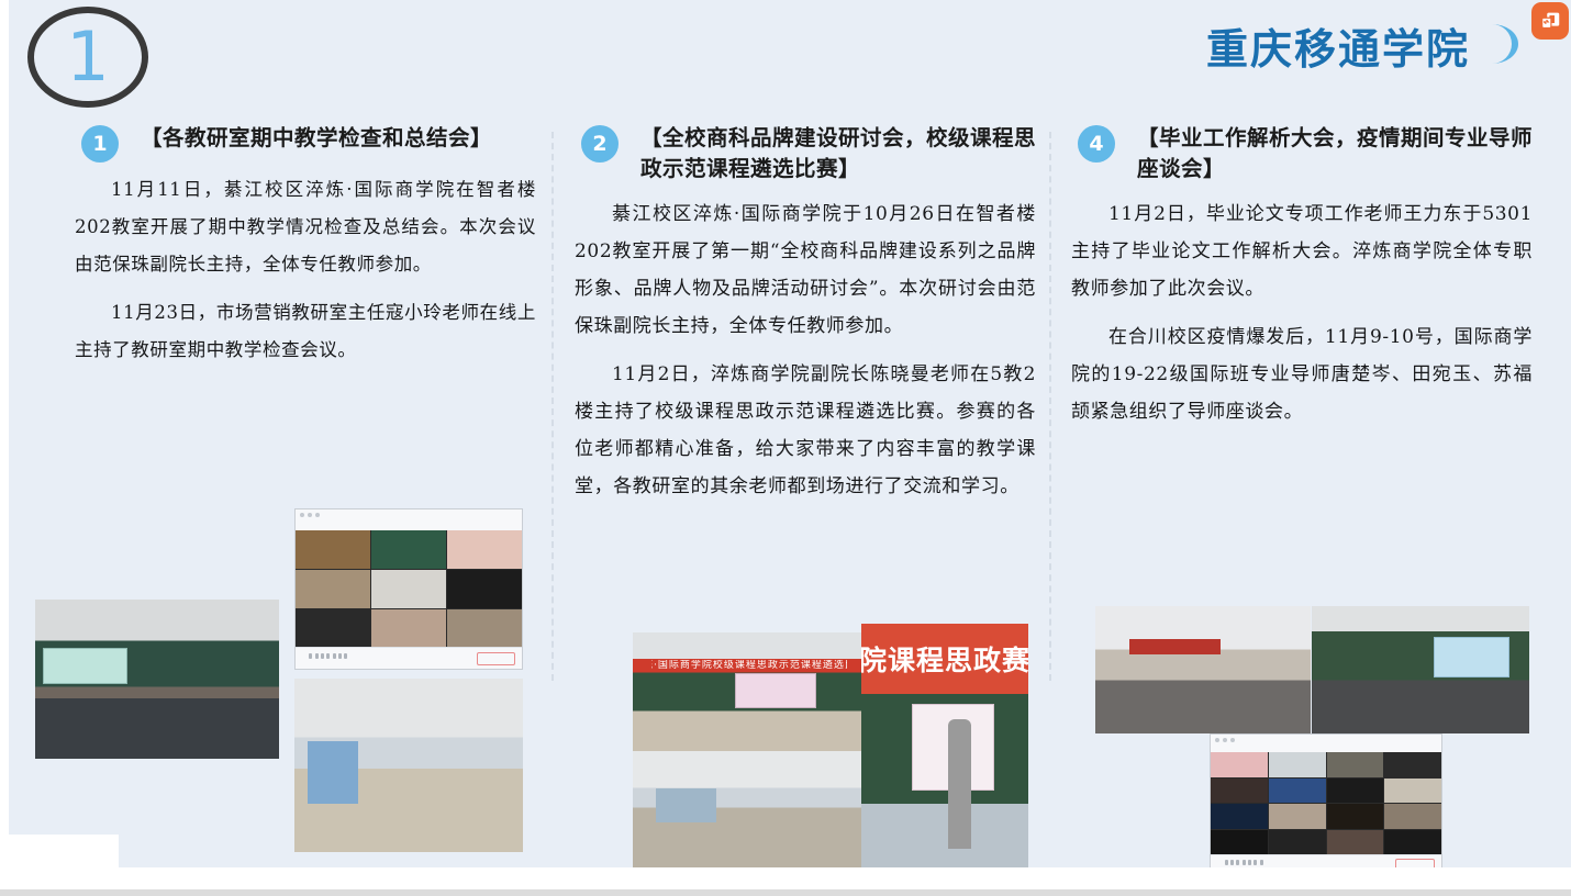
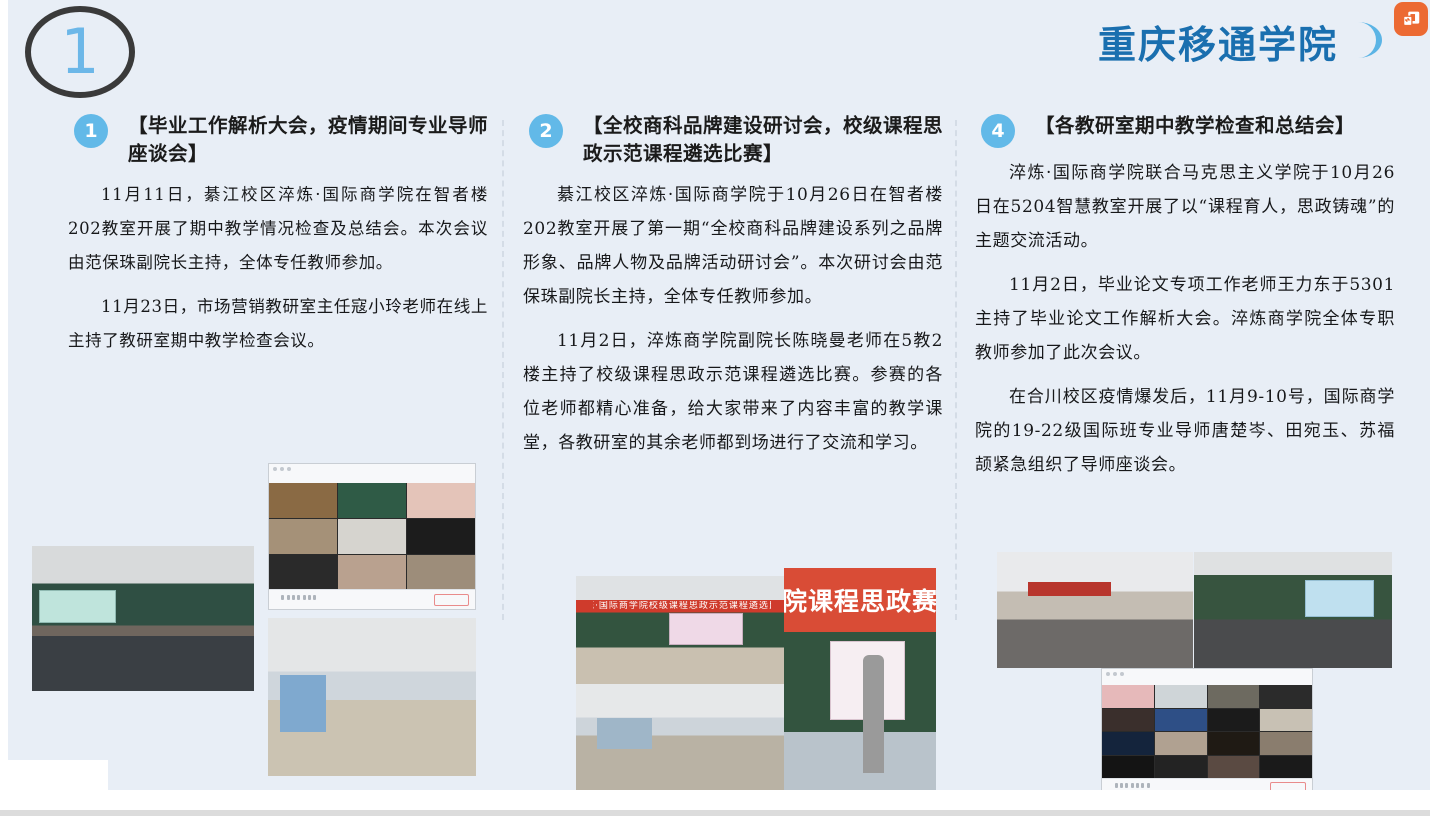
  1
  重庆移通学院
  1
- 【各教研室期中教学检查和总结会】
+ 【毕业工作解析大会，疫情期间专业导师座谈会】
  11月11日，綦江校区淬炼·国际商学院在智者楼202教室开展了期中教学情况检查及总结会。本次会议由范保珠副院长主持，全体专任教师参加。
  11月23日，市场营销教研室主任寇小玲老师在线上主持了教研室期中教学检查会议。
  2
  【全校商科品牌建设研讨会，校级课程思政示范课程遴选比赛】
  綦江校区淬炼·国际商学院于10月26日在智者楼202教室开展了第一期“全校商科品牌建设系列之品牌形象、品牌人物及品牌活动研讨会”。本次研讨会由范保珠副院长主持，全体专任教师参加。
  11月2日，淬炼商学院副院长陈晓曼老师在5教2楼主持了校级课程思政示范课程遴选比赛。参赛的各位老师都精心准备，给大家带来了内容丰富的教学课堂，各教研室的其余老师都到场进行了交流和学习。
  4
- 【毕业工作解析大会，疫情期间专业导师座谈会】
+ 【各教研室期中教学检查和总结会】
+ 淬炼·国际商学院联合马克思主义学院于10月26日在5204智慧教室开展了以“课程育人，思政铸魂”的主题交流活动。
  11月2日，毕业论文专项工作老师王力东于5301主持了毕业论文工作解析大会。淬炼商学院全体专职教师参加了此次会议。
  在合川校区疫情爆发后，11月9-10号，国际商学院的19-22级国际班专业导师唐楚岑、田宛玉、苏福颉紧急组织了导师座谈会。
  ·国际商学院校级课程思政示范课程遴选
  院课程思政赛
